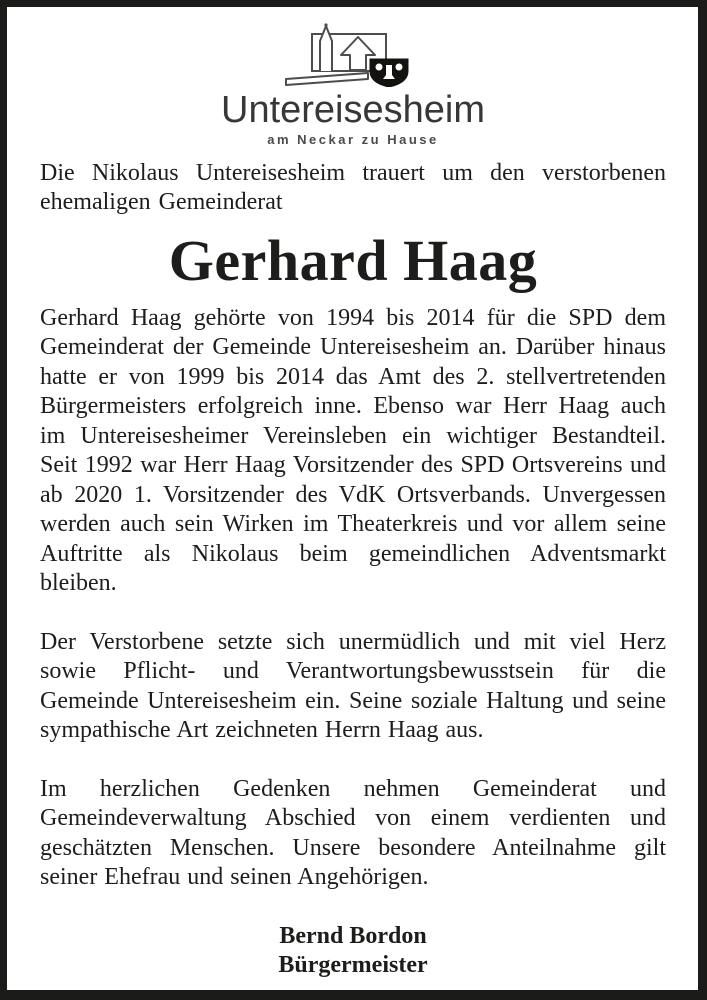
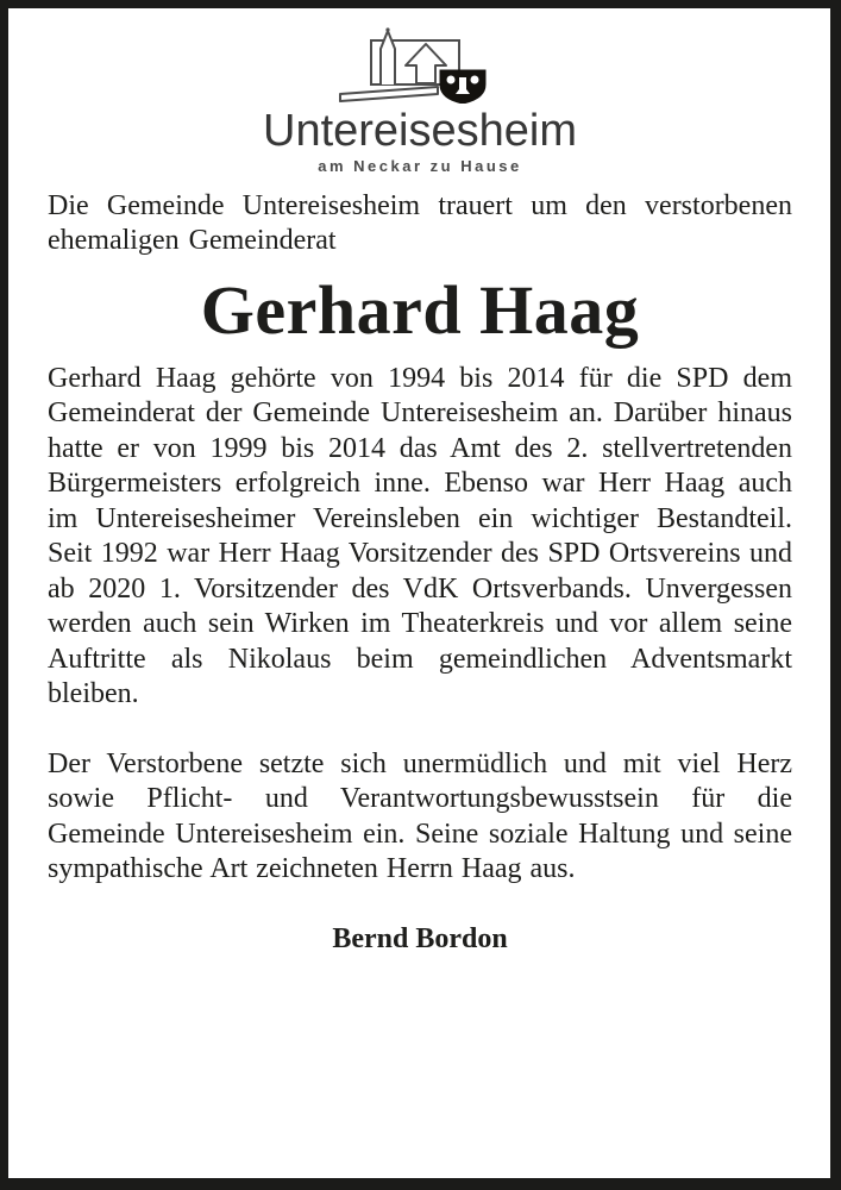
  Untereisesheim
  am Neckar zu Hause
- Die Nikolaus Untereisesheim trauert um den verstorbenen ehemaligen Gemeinderat
+ Die Gemeinde Untereisesheim trauert um den verstorbenen ehemaligen Gemeinderat
  Gerhard Haag
  Gerhard Haag gehörte von 1994 bis 2014 für die SPD dem Gemeinderat der Gemeinde Untereisesheim an. Darüber hinaus hatte er von 1999 bis 2014 das Amt des 2. stellvertretenden Bürgermeisters erfolgreich inne. Ebenso war Herr Haag auch im Untereisesheimer Vereinsleben ein wichtiger Bestandteil. Seit 1992 war Herr Haag Vorsitzender des SPD Ortsvereins und ab 2020 1. Vorsitzender des VdK Ortsverbands. Unvergessen werden auch sein Wirken im Theaterkreis und vor allem seine Auftritte als Nikolaus beim gemeindlichen Adventsmarkt bleiben.
  Der Verstorbene setzte sich unermüdlich und mit viel Herz sowie Pflicht- und Verantwortungsbewusstsein für die Gemeinde Untereisesheim ein. Seine soziale Haltung und seine sympathische Art zeichneten Herrn Haag aus.
- Im herzlichen Gedenken nehmen Gemeinderat und Gemeindeverwaltung Abschied von einem verdienten und geschätzten Menschen. Unsere besondere Anteilnahme gilt seiner Ehefrau und seinen Angehörigen.
  Bernd Bordon
- Bürgermeister
